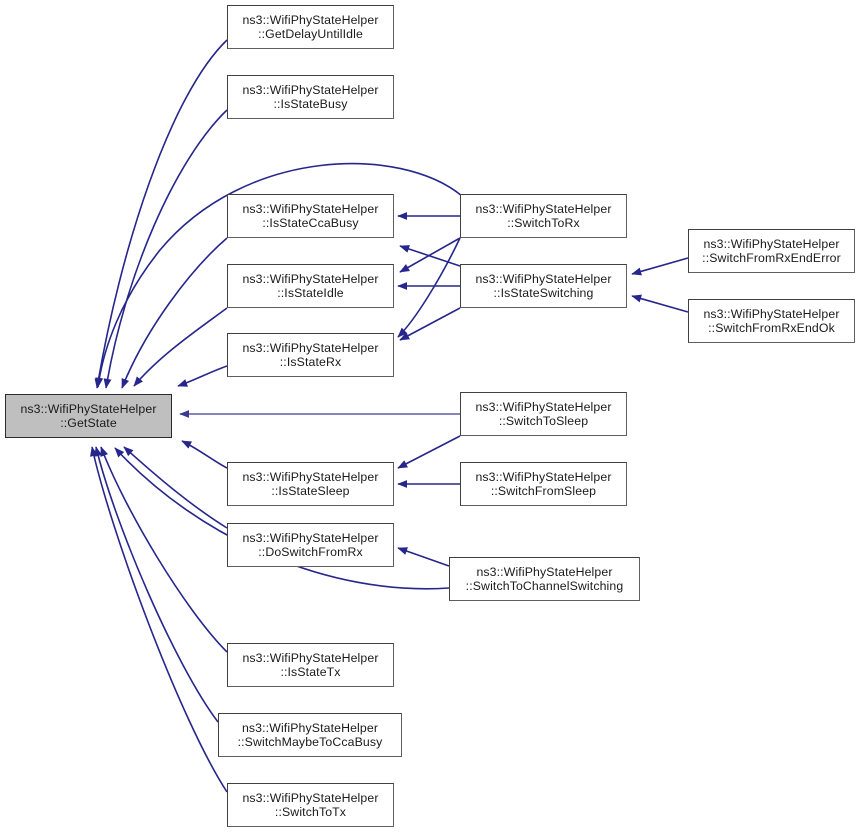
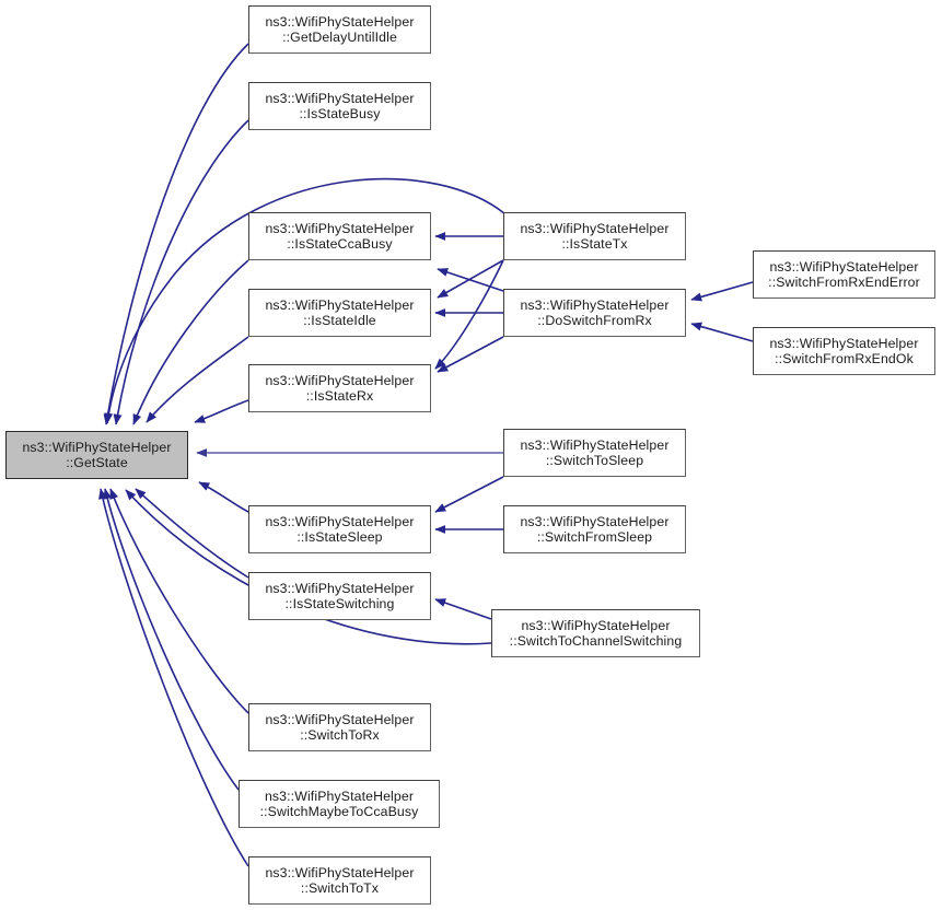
  ns3::WifiPhyStateHelper
  ::GetState
  ns3::WifiPhyStateHelper
  ::GetDelayUntilIdle
  ns3::WifiPhyStateHelper
  ::IsStateBusy
  ns3::WifiPhyStateHelper
  ::IsStateCcaBusy
  ns3::WifiPhyStateHelper
  ::IsStateIdle
  ns3::WifiPhyStateHelper
  ::IsStateRx
  ns3::WifiPhyStateHelper
  ::IsStateSleep
  ns3::WifiPhyStateHelper
- ::DoSwitchFromRx
+ ::IsStateSwitching
  ns3::WifiPhyStateHelper
- ::IsStateTx
+ ::SwitchToRx
  ns3::WifiPhyStateHelper
  ::SwitchMaybeToCcaBusy
  ns3::WifiPhyStateHelper
  ::SwitchToTx
  ns3::WifiPhyStateHelper
- ::SwitchToRx
+ ::IsStateTx
  ns3::WifiPhyStateHelper
- ::IsStateSwitching
+ ::DoSwitchFromRx
  ns3::WifiPhyStateHelper
  ::SwitchToSleep
  ns3::WifiPhyStateHelper
  ::SwitchFromSleep
  ns3::WifiPhyStateHelper
  ::SwitchToChannelSwitching
  ns3::WifiPhyStateHelper
  ::SwitchFromRxEndError
  ns3::WifiPhyStateHelper
  ::SwitchFromRxEndOk
